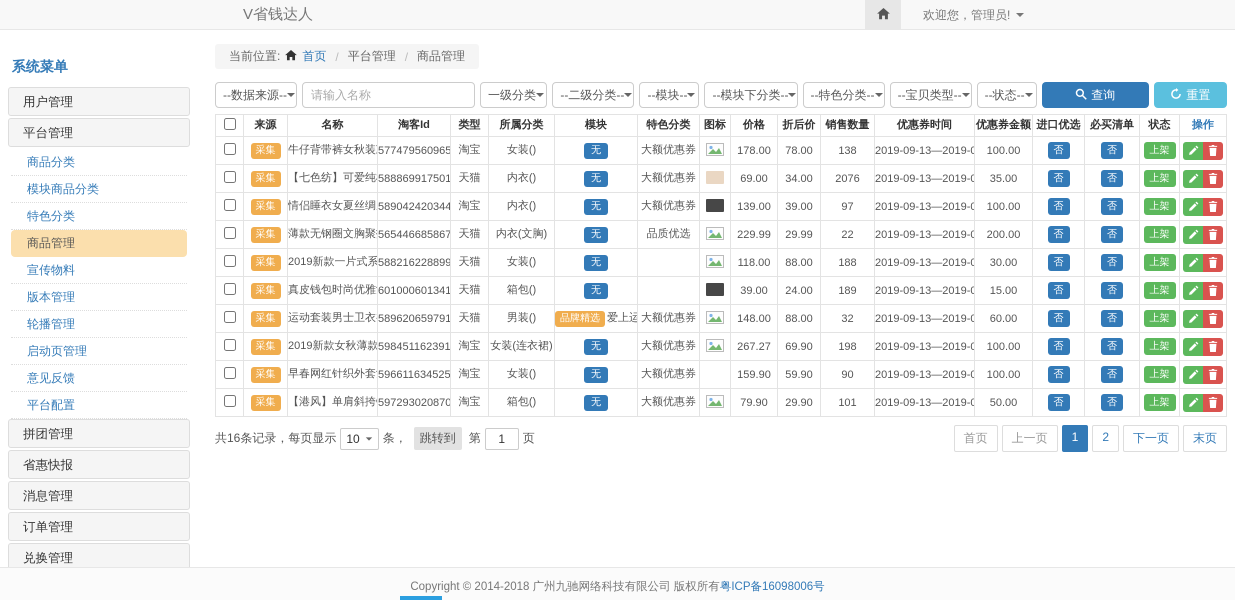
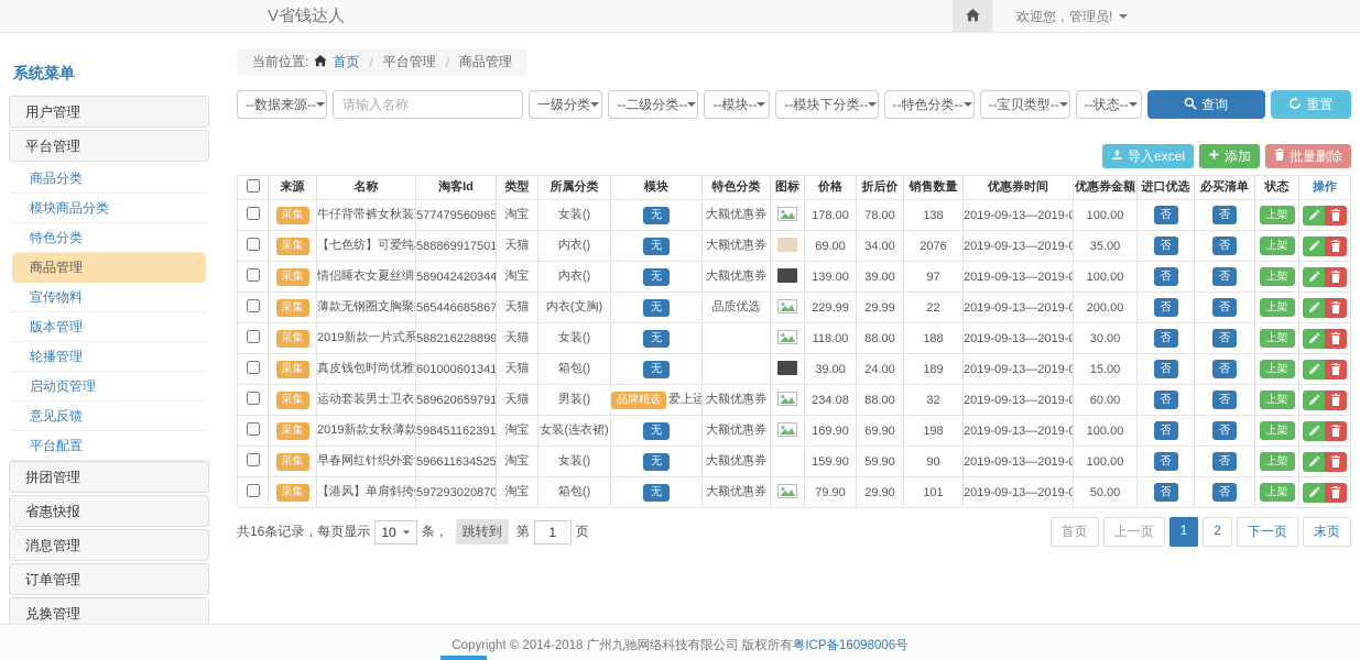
  V省钱达人
  欢迎您，管理员!
  系统菜单
  用户管理
  平台管理
  商品分类
  模块商品分类
  特色分类
  商品管理
  宣传物料
  版本管理
  轮播管理
  启动页管理
  意见反馈
  平台配置
  拼团管理
  省惠快报
  消息管理
  订单管理
  兑换管理
  当前位置:
  首页
  /
  平台管理
  /
  商品管理
  --数据来源--
  请输入名称
  一级分类
  --二级分类--
  --模块--
  --模块下分类--
  --特色分类--
  --宝贝类型--
  --状态--
  查询
  重置
+ 导入excel
+ 添加
+ 批量删除
  	来源	名称	淘客Id	类型	所属分类	模块	特色分类	图标	价格	折后价	销售数量	优惠券时间	优惠券金额	进口优选	必买清单	状态	操作
  	采集	牛仔背带裤女秋装	577479560965	淘宝	女装()	无	大额优惠券		178.00	78.00	138	2019-09-13—2019-0	100.00	否	否	上架
  	采集	【七色纺】可爱纯	588869917501	天猫	内衣()	无	大额优惠券		69.00	34.00	2076	2019-09-13—2019-0	35.00	否	否	上架
  	采集	情侣睡衣女夏丝绸	589042420344	淘宝	内衣()	无	大额优惠券		139.00	39.00	97	2019-09-13—2019-0	100.00	否	否	上架
  	采集	薄款无钢圈文胸聚	565446685867	天猫	内衣(文胸)	无	品质优选		229.99	29.99	22	2019-09-13—2019-0	200.00	否	否	上架
  	采集	2019新款一片式系	588216228899	天猫	女装()	无			118.00	88.00	188	2019-09-13—2019-0	30.00	否	否	上架
  	采集	真皮钱包时尚优雅	601000601341	天猫	箱包()	无			39.00	24.00	189	2019-09-13—2019-0	15.00	否	否	上架
- 	采集	运动套装男士卫衣	589620659791	天猫	男装()	品牌精选 爱上运	大额优惠券		148.00	88.00	32	2019-09-13—2019-0	60.00	否	否	上架
+ 	采集	运动套装男士卫衣	589620659791	天猫	男装()	品牌精选 爱上运	大额优惠券		234.08	88.00	32	2019-09-13—2019-0	60.00	否	否	上架
- 	采集	2019新款女秋薄款	598451162391	淘宝	女装(连衣裙)	无	大额优惠券		267.27	69.90	198	2019-09-13—2019-0	100.00	否	否	上架
+ 	采集	2019新款女秋薄款	598451162391	淘宝	女装(连衣裙)	无	大额优惠券		169.90	69.90	198	2019-09-13—2019-0	100.00	否	否	上架
  	采集	早春网红针织外套	596611634525	淘宝	女装()	无	大额优惠券		159.90	59.90	90	2019-09-13—2019-0	100.00	否	否	上架
  	采集	【港风】单肩斜挎	597293020870	淘宝	箱包()	无	大额优惠券		79.90	29.90	101	2019-09-13—2019-0	50.00	否	否	上架
  共16条记录，每页显示
  10
  条，
  跳转到
  第
  1
  页
  首页
  上一页
  1
  2
  下一页
  末页
  Copyright © 2014-2018 广州九驰网络科技有限公司 版权所有粤ICP备16098006号
